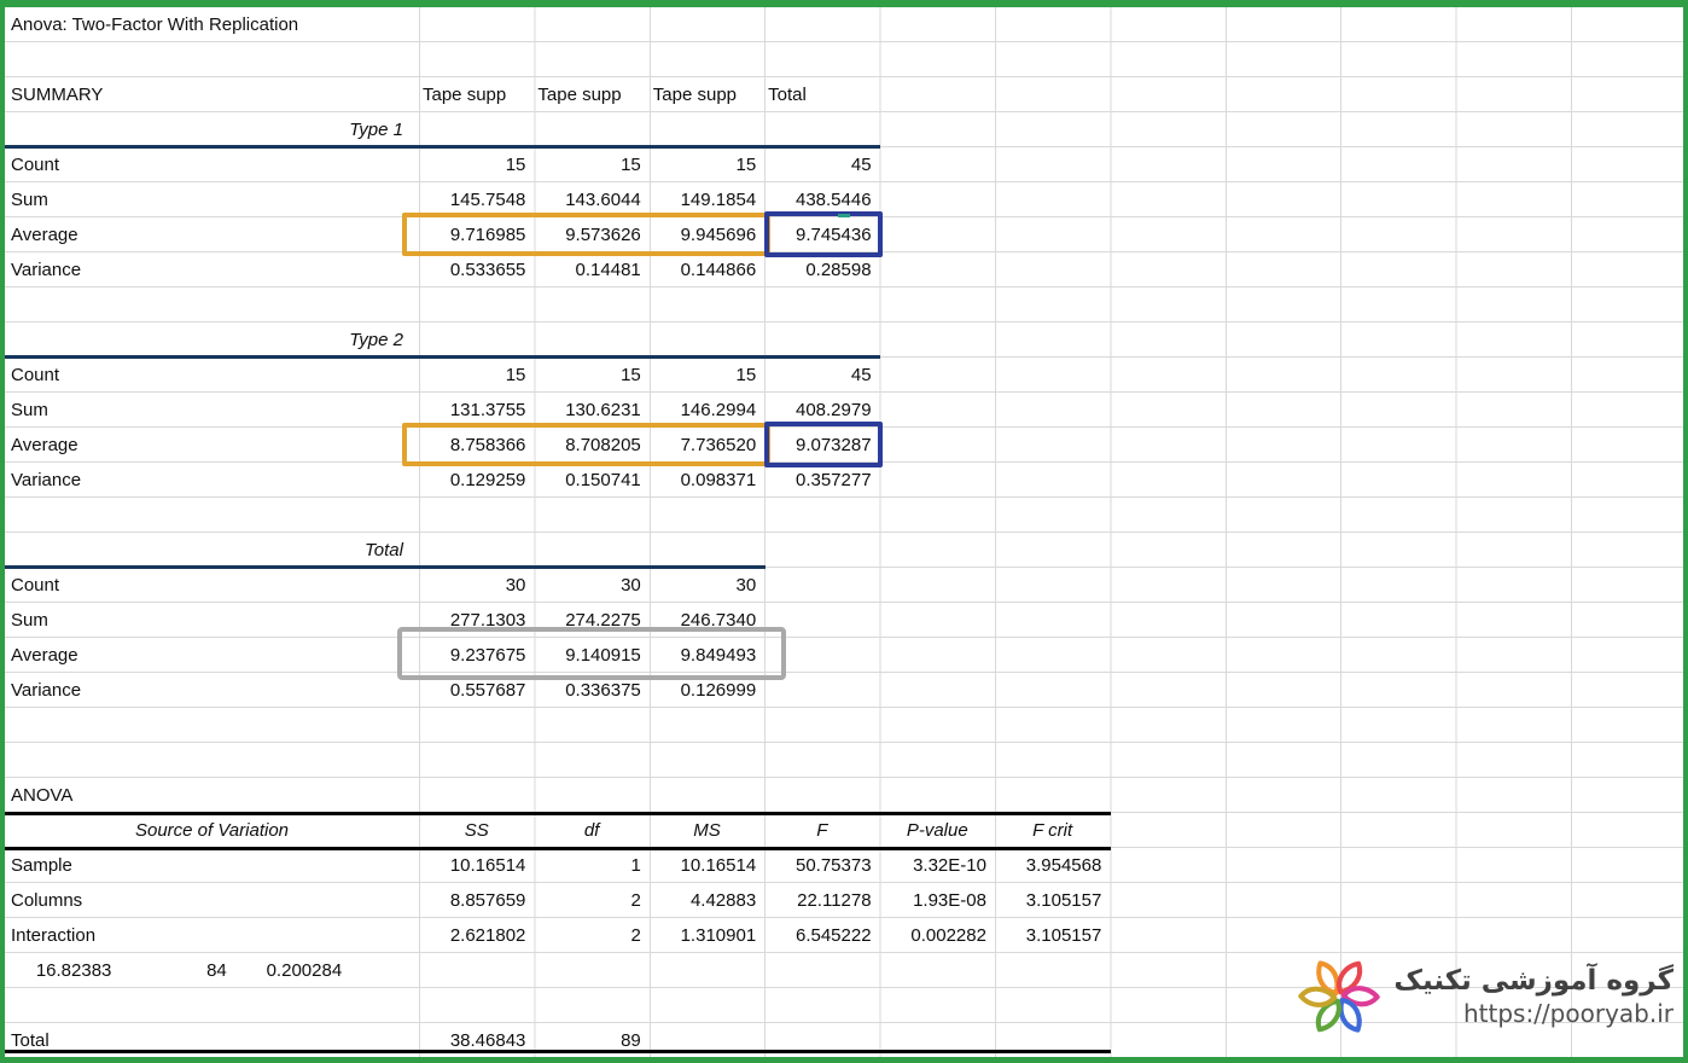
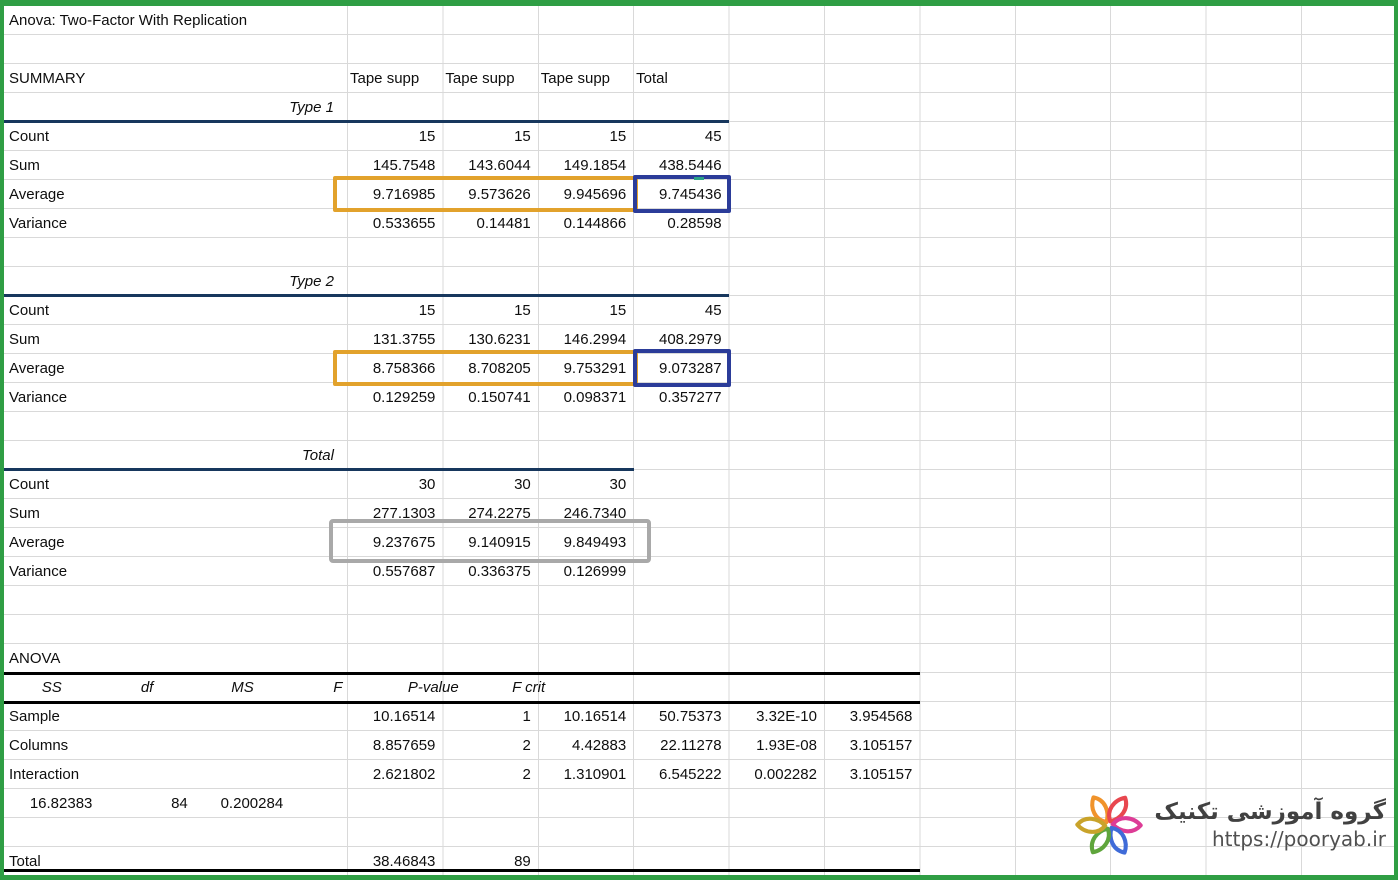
  Anova: Two-Factor With Replication
  SUMMARY
  Tape supp
  Tape supp
  Tape supp
  Total
  Type 1
  Count
  15
  15
  15
  45
  Sum
  145.7548
  143.6044
  149.1854
  438.5446
  Average
  9.716985
  9.573626
  9.945696
  9.745436
  Variance
  0.533655
  0.14481
  0.144866
  0.28598
  Type 2
  Count
  15
  15
  15
  45
  Sum
  131.3755
  130.6231
  146.2994
  408.2979
  Average
  8.758366
  8.708205
- 7.736520
+ 9.753291
  9.073287
  Variance
  0.129259
  0.150741
  0.098371
  0.357277
  Total
  Count
  30
  30
  30
  Sum
  277.1303
  274.2275
  246.7340
  Average
  9.237675
  9.140915
  9.849493
  Variance
  0.557687
  0.336375
  0.126999
  ANOVA
- Source of Variation
  SS
  df
  MS
  F
  P-value
  F crit
  Sample
  10.16514
  1
  10.16514
  50.75373
  3.32E-10
  3.954568
  Columns
  8.857659
  2
  4.42883
  22.11278
  1.93E-08
  3.105157
  Interaction
  2.621802
  2
  1.310901
  6.545222
  0.002282
  3.105157
  16.82383
  84
  0.200284
  Total
  38.46843
  89
  گروه آموزشی تکنیک
  https://pooryab.ir
